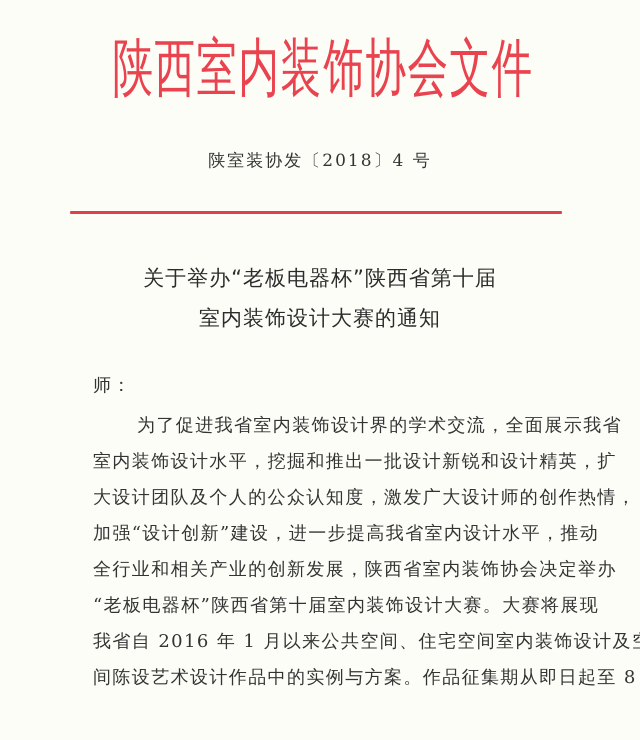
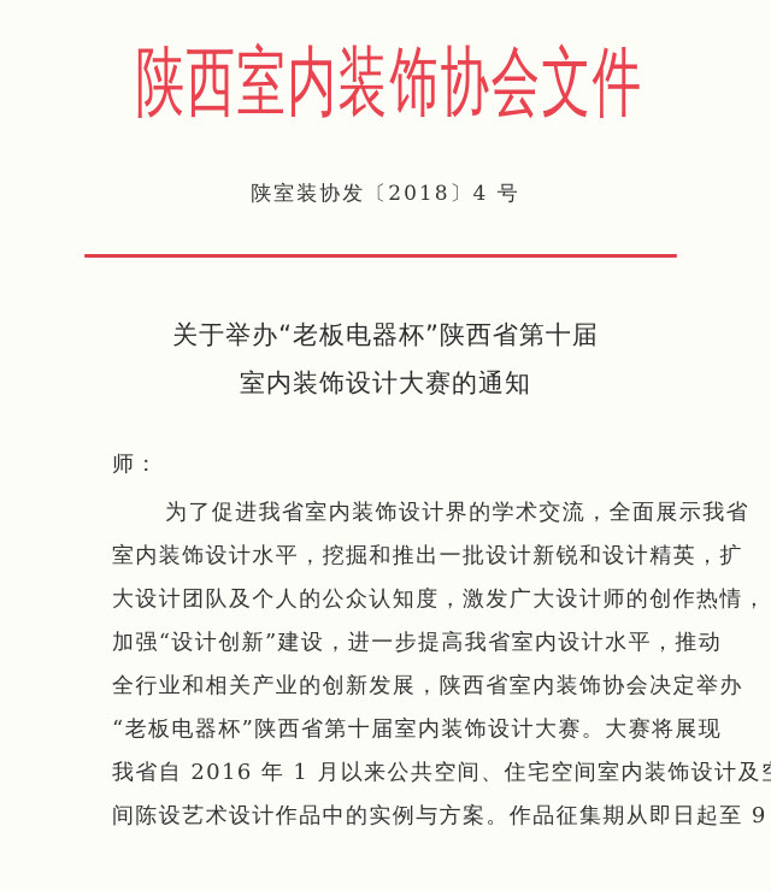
  陕
  西
  室
  内
  装
  饰
  协
  会
  文
  件
  陕室装协发〔2018〕4 号
  关于举办“老板电器杯”陕西省第十届
  室内装饰设计大赛的通知
  师：
  为了促进我省室内装饰设计界的学术交流，全面展示我省
  室内装饰设计水平，挖掘和推出一批设计新锐和设计精英，扩
  大设计团队及个人的公众认知度，激发广大设计师的创作热情，
  加强“设计创新”建设，进一步提高我省室内设计水平，推动
  全行业和相关产业的创新发展，陕西省室内装饰协会决定举办
  “老板电器杯”陕西省第十届室内装饰设计大赛。大赛将展现
  我省自 2016 年 1 月以来公共空间、住宅空间室内装饰设计及
- 间陈设艺术设计作品中的实例与方案。作品征集期从即日起至 8
+ 间陈设艺术设计作品中的实例与方案。作品征集期从即日起至 9
